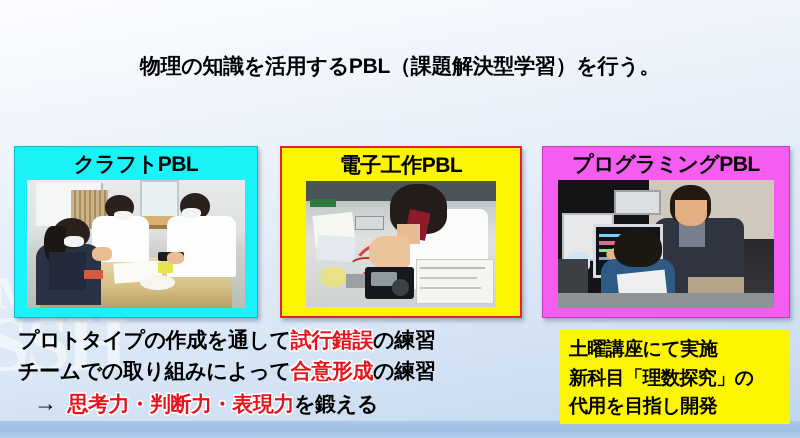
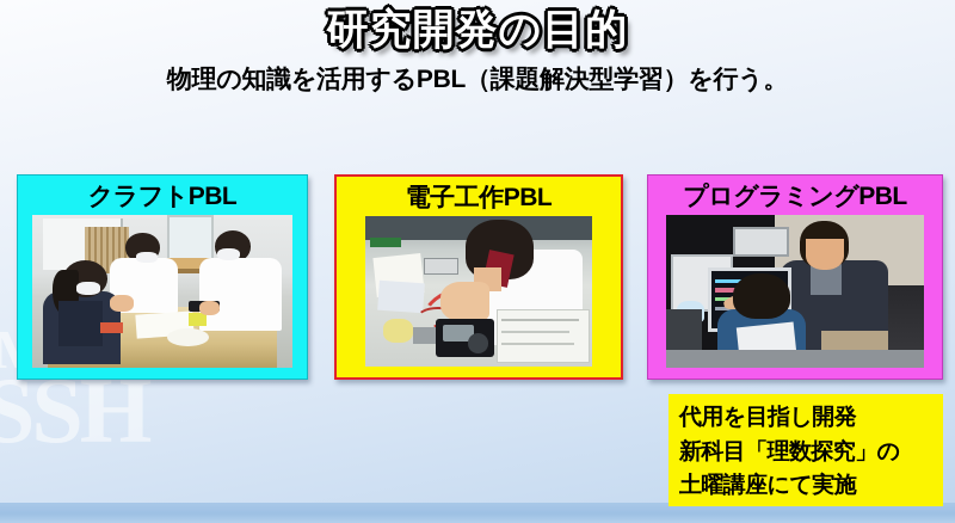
  SSH
+ 研究開発の目的
  物理の知識を活用するPBL（課題解決型学習）を行う。
  クラフトPBL
  電子工作PBL
  プログラミングPBL
- プロトタイプの作成を通して試行錯誤の練習
- チームでの取り組みによって合意形成の練習
- → 思考力・判断力・表現力を鍛える
- 土曜講座にて実施
+ 代用を目指し開発
  新科目「理数探究」の
- 代用を目指し開発
+ 土曜講座にて実施
